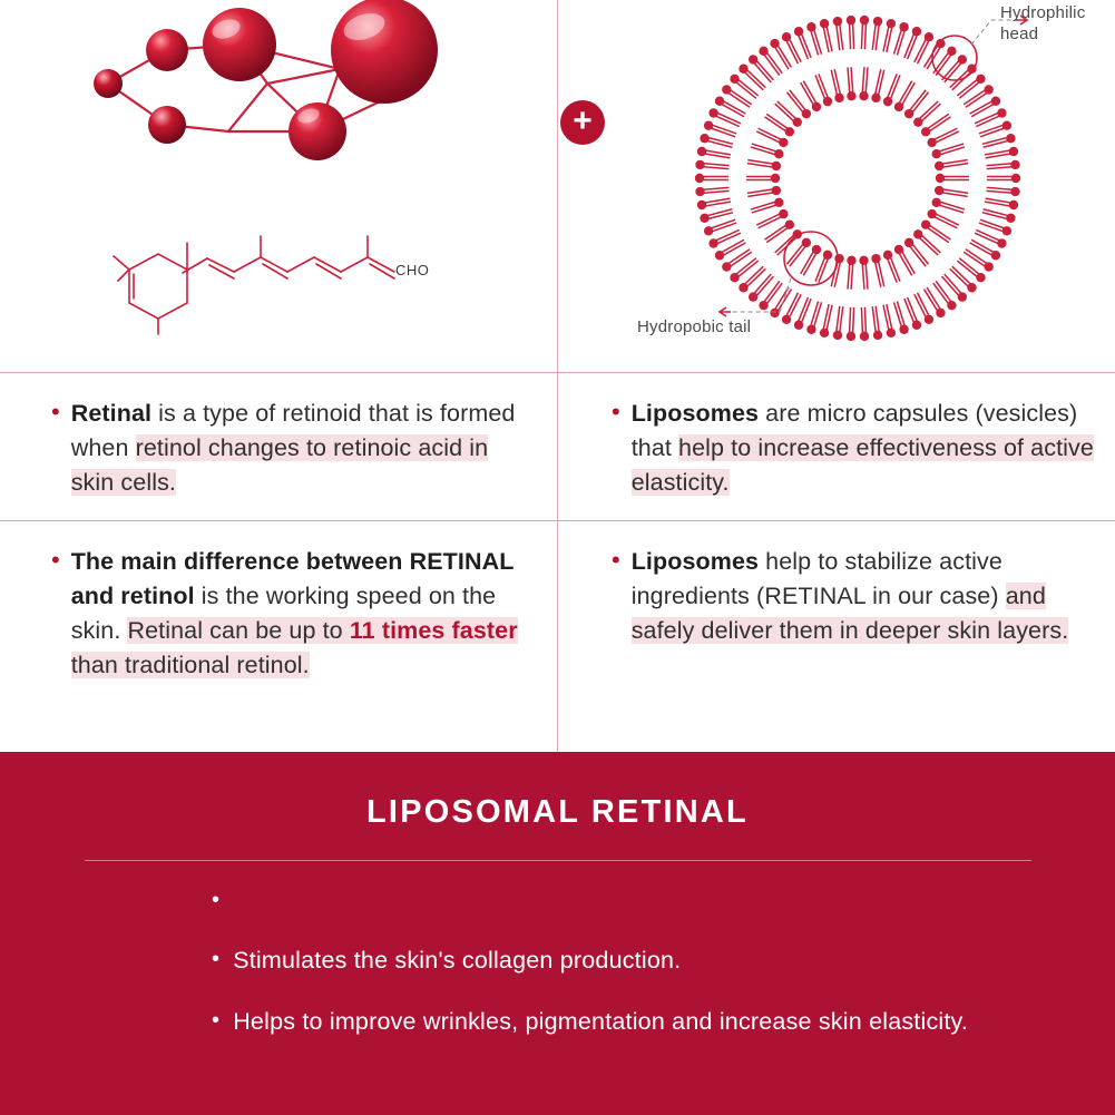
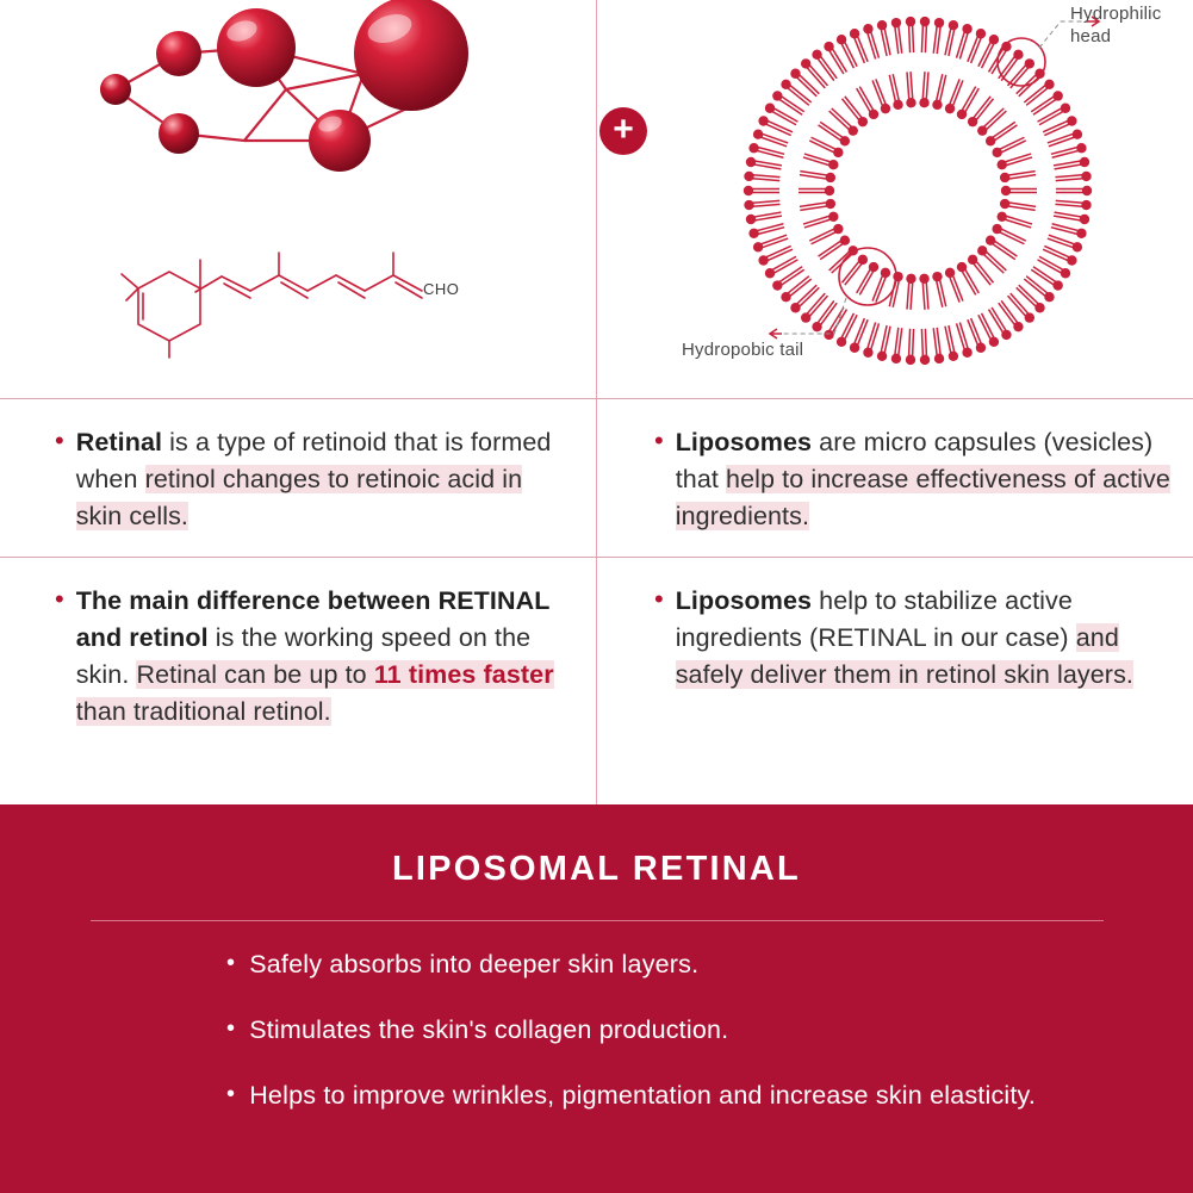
  CHO
  Hydrophilic head
  Hydropobic tail
  +
  •
  Retinal is a type of retinoid that is formed when retinol changes to retinoic acid in skin cells.
  •
- Liposomes are micro capsules (vesicles) that help to increase effectiveness of active elasticity.
+ Liposomes are micro capsules (vesicles) that help to increase effectiveness of active ingredients.
  •
  The main difference between RETINAL and retinol is the working speed on the skin. Retinal can be up to 11 times faster than traditional retinol.
  •
- Liposomes help to stabilize active ingredients (RETINAL in our case) and safely deliver them in deeper skin layers.
+ Liposomes help to stabilize active ingredients (RETINAL in our case) and safely deliver them in retinol skin layers.
  LIPOSOMAL RETINAL
  •
+ Safely absorbs into deeper skin layers.
  •
  Stimulates the skin's collagen production.
  •
  Helps to improve wrinkles, pigmentation and increase skin elasticity.
